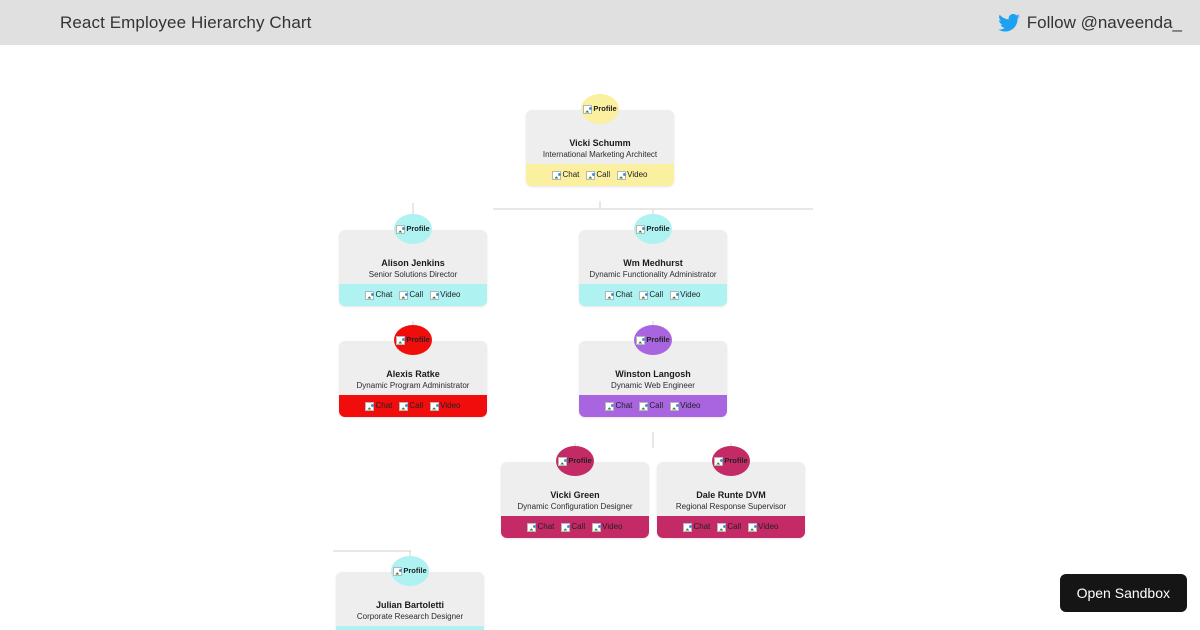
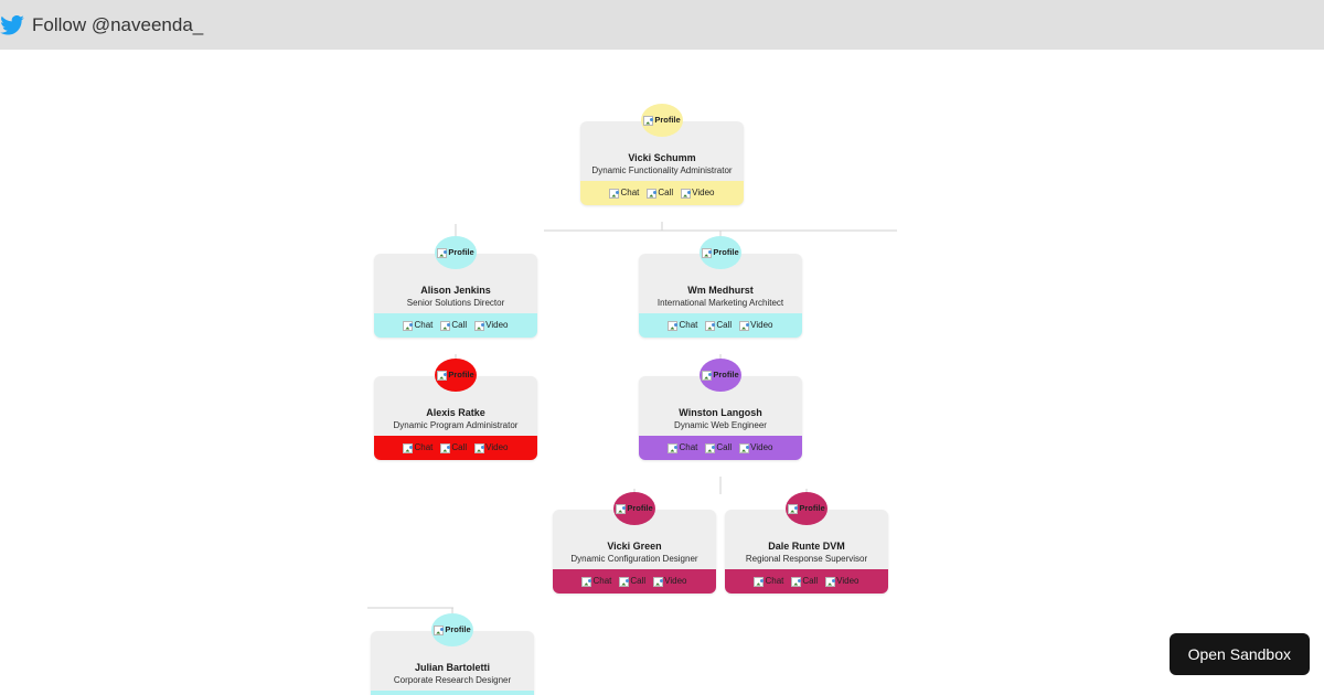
- React Employee Hierarchy Chart
  Follow @naveenda_
  Vicki Schumm
- International Marketing Architect
+ Dynamic Functionality Administrator
  Chat
  Call
  Video
  Profile
  Alison Jenkins
  Senior Solutions Director
  Chat
  Call
  Video
  Profile
  Wm Medhurst
- Dynamic Functionality Administrator
+ International Marketing Architect
  Chat
  Call
  Video
  Profile
  Alexis Ratke
  Dynamic Program Administrator
  Chat
  Call
  Video
  Profile
  Winston Langosh
  Dynamic Web Engineer
  Chat
  Call
  Video
  Profile
  Vicki Green
  Dynamic Configuration Designer
  Chat
  Call
  Video
  Profile
  Dale Runte DVM
  Regional Response Supervisor
  Chat
  Call
  Video
  Profile
  Julian Bartoletti
  Corporate Research Designer
  Profile
  Open Sandbox
